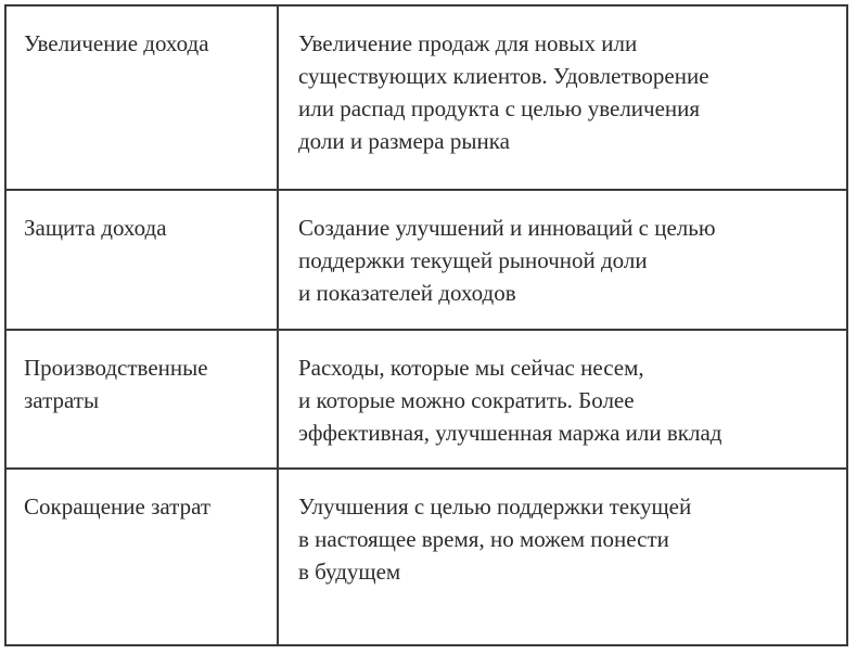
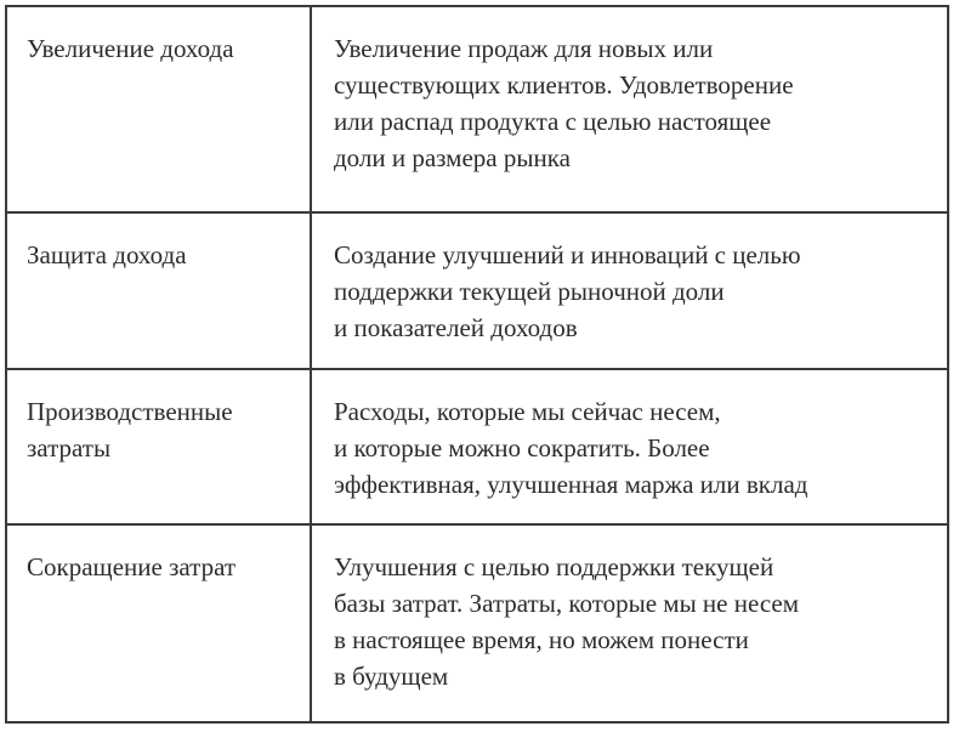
  Увеличение дохода
  Увеличение продаж для новых или
  существующих клиентов. Удовлетворение
- или распад продукта с целью увеличения
+ или распад продукта с целью настоящее
  доли и размера рынка
  Защита дохода
  Создание улучшений и инноваций с целью
  поддержки текущей рыночной доли
  и показателей доходов
  Производственные
  затраты
  Расходы, которые мы сейчас несем,
  и которые можно сократить. Более
  эффективная, улучшенная маржа или вклад
  Сокращение затрат
  Улучшения с целью поддержки текущей
+ базы затрат. Затраты, которые мы не несем
  в настоящее время, но можем понести
  в будущем
